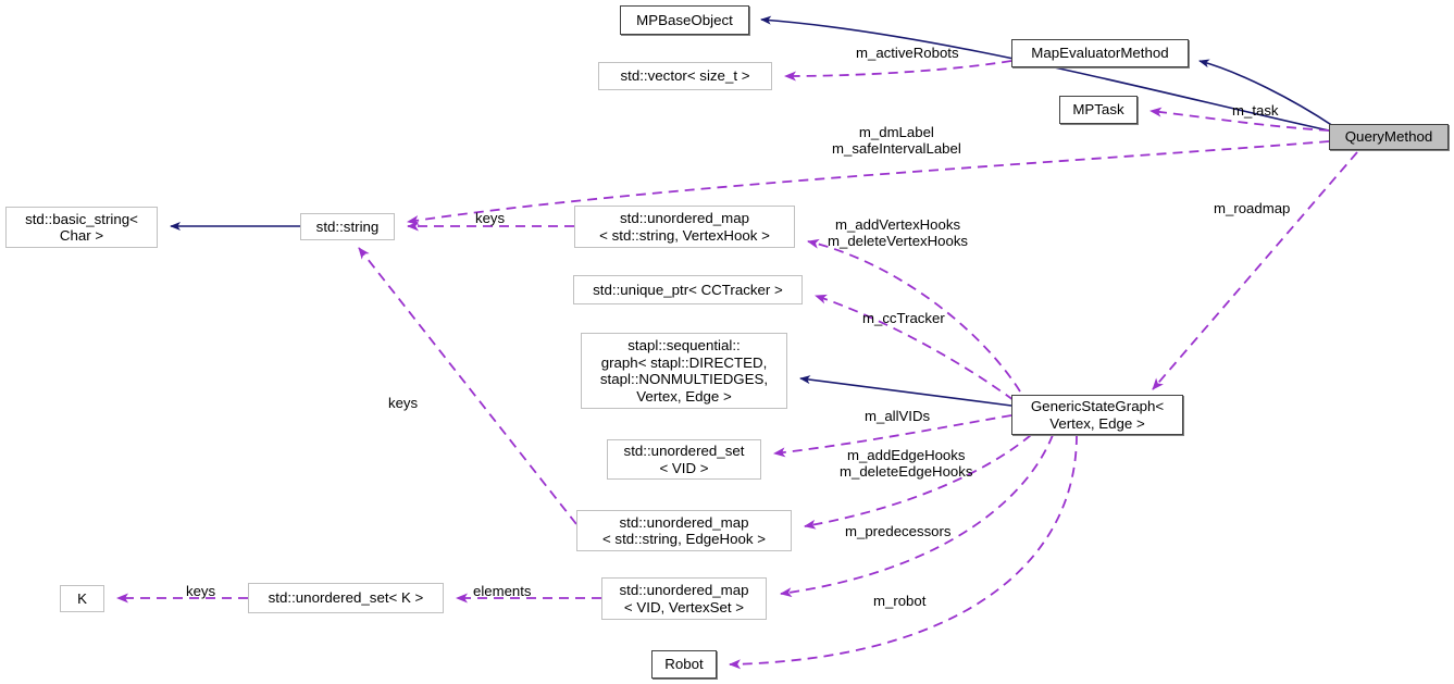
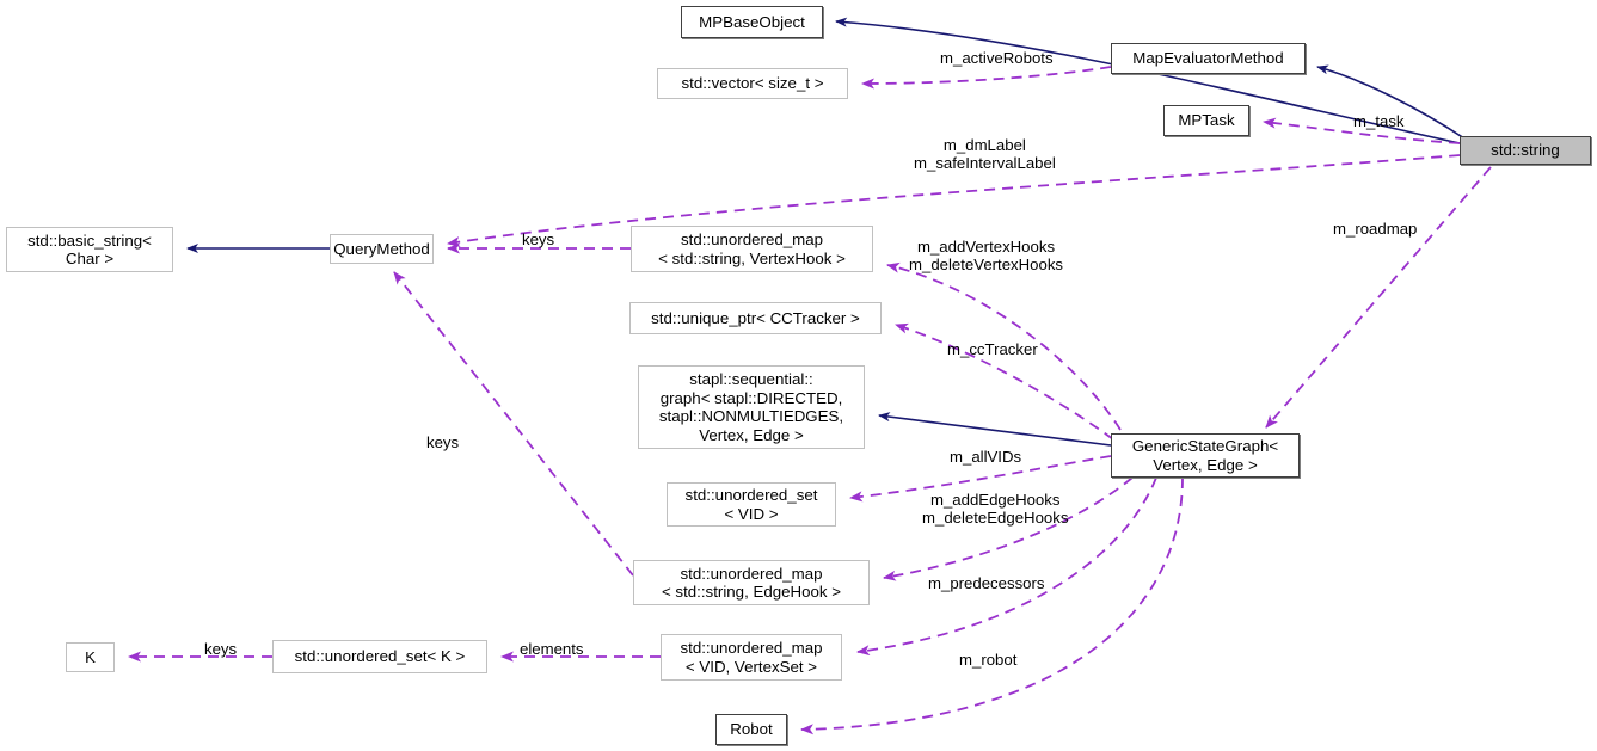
  MPBaseObject
  std::vector< size_t >
  MapEvaluatorMethod
  MPTask
- QueryMethod
+ std::string
  std::basic_string<
  Char >
- std::string
+ QueryMethod
  std::unordered_map
  < std::string, VertexHook >
  std::unique_ptr< CCTracker >
  stapl::sequential::
  graph< stapl::DIRECTED,
  stapl::NONMULTIEDGES,
  Vertex, Edge >
  GenericStateGraph<
  Vertex, Edge >
  std::unordered_set
  < VID >
  std::unordered_map
  < std::string, EdgeHook >
  K
  std::unordered_set< K >
  std::unordered_map
  < VID, VertexSet >
  Robot
  m_activeRobots
  m_task
  m_dmLabel
  m_safeIntervalLabel
  m_roadmap
  keys
  m_addVertexHooks
  m_deleteVertexHooks
  m_ccTracker
  keys
  m_allVIDs
  m_addEdgeHooks
  m_deleteEdgeHooks
  m_predecessors
  keys
  elements
  m_robot
